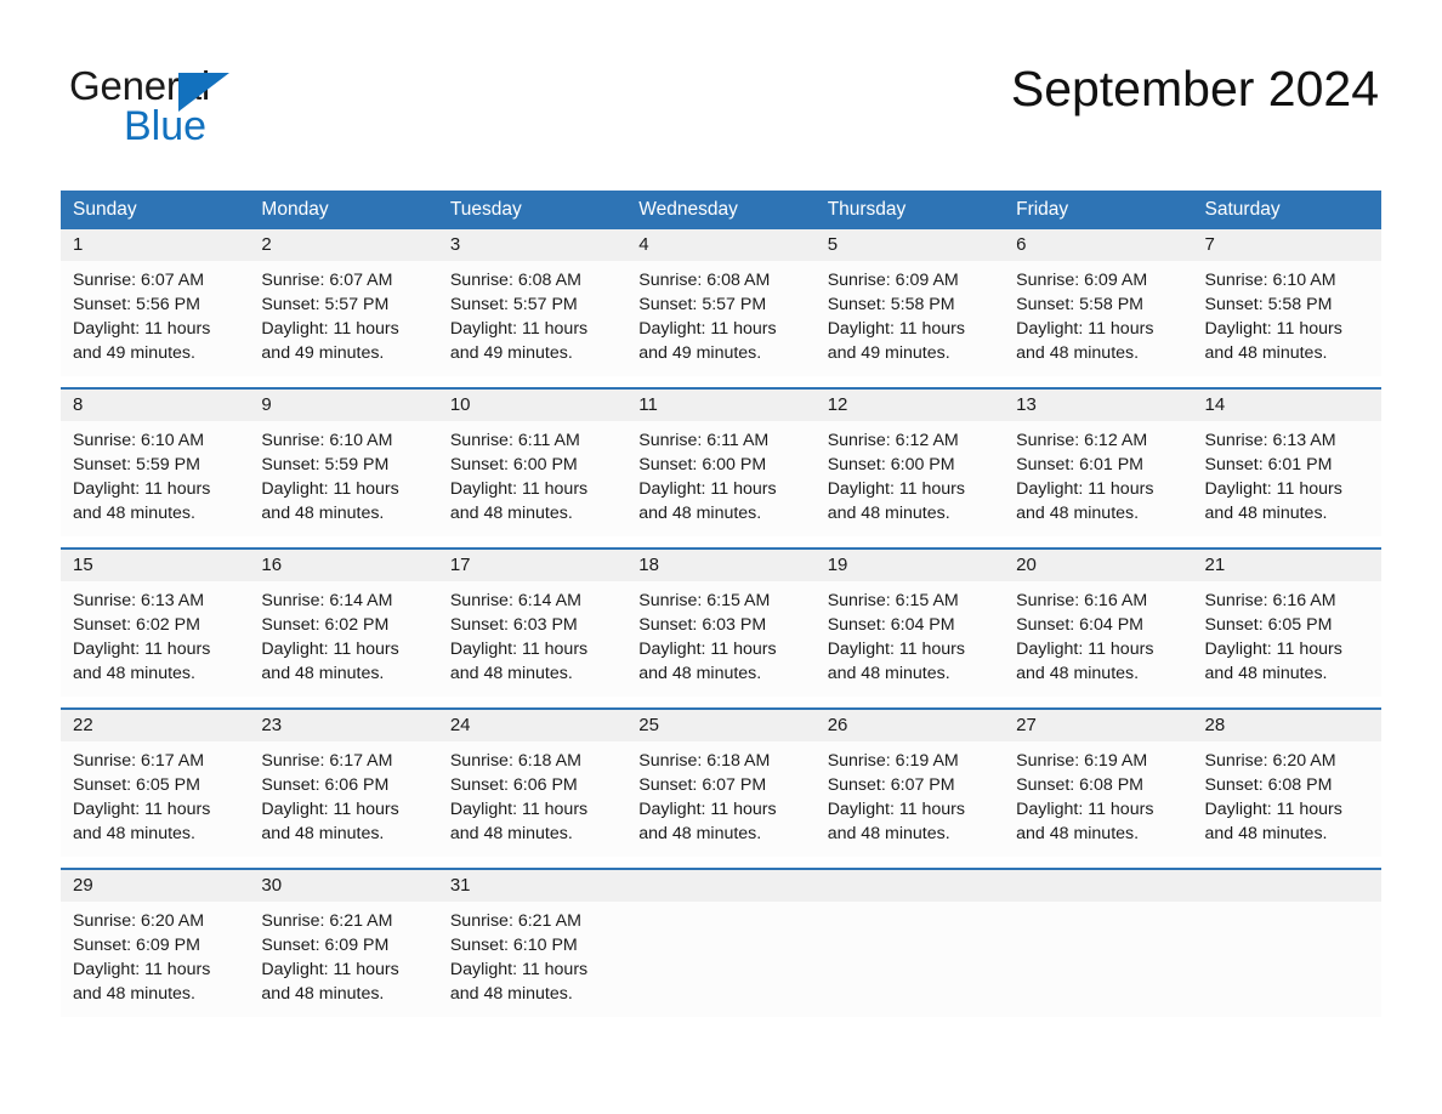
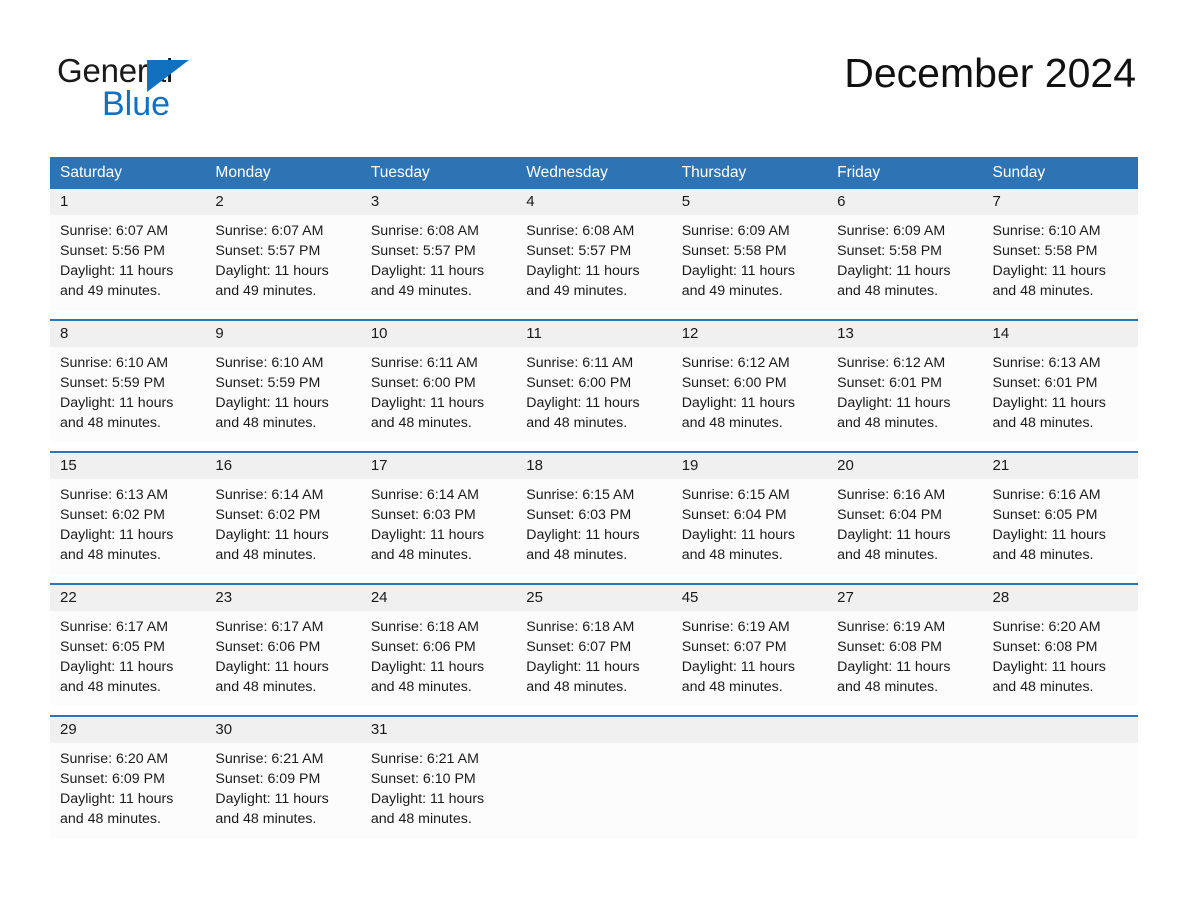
  General
  Blue
- September 2024
+ December 2024
- Sunday
+ Saturday
  Monday
  Tuesday
  Wednesday
  Thursday
  Friday
- Saturday
+ Sunday
  1
  2
  3
  4
  5
  6
  7
  Sunrise: 6:07 AM
  Sunset: 5:56 PM
  Daylight: 11 hours and 49 minutes.
  Sunrise: 6:07 AM
  Sunset: 5:57 PM
  Daylight: 11 hours and 49 minutes.
  Sunrise: 6:08 AM
  Sunset: 5:57 PM
  Daylight: 11 hours and 49 minutes.
  Sunrise: 6:08 AM
  Sunset: 5:57 PM
  Daylight: 11 hours and 49 minutes.
  Sunrise: 6:09 AM
  Sunset: 5:58 PM
  Daylight: 11 hours and 49 minutes.
  Sunrise: 6:09 AM
  Sunset: 5:58 PM
  Daylight: 11 hours and 48 minutes.
  Sunrise: 6:10 AM
  Sunset: 5:58 PM
  Daylight: 11 hours and 48 minutes.
  8
  9
  10
  11
  12
  13
  14
  Sunrise: 6:10 AM
  Sunset: 5:59 PM
  Daylight: 11 hours and 48 minutes.
  Sunrise: 6:10 AM
  Sunset: 5:59 PM
  Daylight: 11 hours and 48 minutes.
  Sunrise: 6:11 AM
  Sunset: 6:00 PM
  Daylight: 11 hours and 48 minutes.
  Sunrise: 6:11 AM
  Sunset: 6:00 PM
  Daylight: 11 hours and 48 minutes.
  Sunrise: 6:12 AM
  Sunset: 6:00 PM
  Daylight: 11 hours and 48 minutes.
  Sunrise: 6:12 AM
  Sunset: 6:01 PM
  Daylight: 11 hours and 48 minutes.
  Sunrise: 6:13 AM
  Sunset: 6:01 PM
  Daylight: 11 hours and 48 minutes.
  15
  16
  17
  18
  19
  20
  21
  Sunrise: 6:13 AM
  Sunset: 6:02 PM
  Daylight: 11 hours and 48 minutes.
  Sunrise: 6:14 AM
  Sunset: 6:02 PM
  Daylight: 11 hours and 48 minutes.
  Sunrise: 6:14 AM
  Sunset: 6:03 PM
  Daylight: 11 hours and 48 minutes.
  Sunrise: 6:15 AM
  Sunset: 6:03 PM
  Daylight: 11 hours and 48 minutes.
  Sunrise: 6:15 AM
  Sunset: 6:04 PM
  Daylight: 11 hours and 48 minutes.
  Sunrise: 6:16 AM
  Sunset: 6:04 PM
  Daylight: 11 hours and 48 minutes.
  Sunrise: 6:16 AM
  Sunset: 6:05 PM
  Daylight: 11 hours and 48 minutes.
  22
  23
  24
  25
- 26
+ 45
  27
  28
  Sunrise: 6:17 AM
  Sunset: 6:05 PM
  Daylight: 11 hours and 48 minutes.
  Sunrise: 6:17 AM
  Sunset: 6:06 PM
  Daylight: 11 hours and 48 minutes.
  Sunrise: 6:18 AM
  Sunset: 6:06 PM
  Daylight: 11 hours and 48 minutes.
  Sunrise: 6:18 AM
  Sunset: 6:07 PM
  Daylight: 11 hours and 48 minutes.
  Sunrise: 6:19 AM
  Sunset: 6:07 PM
  Daylight: 11 hours and 48 minutes.
  Sunrise: 6:19 AM
  Sunset: 6:08 PM
  Daylight: 11 hours and 48 minutes.
  Sunrise: 6:20 AM
  Sunset: 6:08 PM
  Daylight: 11 hours and 48 minutes.
  29
  30
  31
  Sunrise: 6:20 AM
  Sunset: 6:09 PM
  Daylight: 11 hours and 48 minutes.
  Sunrise: 6:21 AM
  Sunset: 6:09 PM
  Daylight: 11 hours and 48 minutes.
  Sunrise: 6:21 AM
  Sunset: 6:10 PM
  Daylight: 11 hours and 48 minutes.
